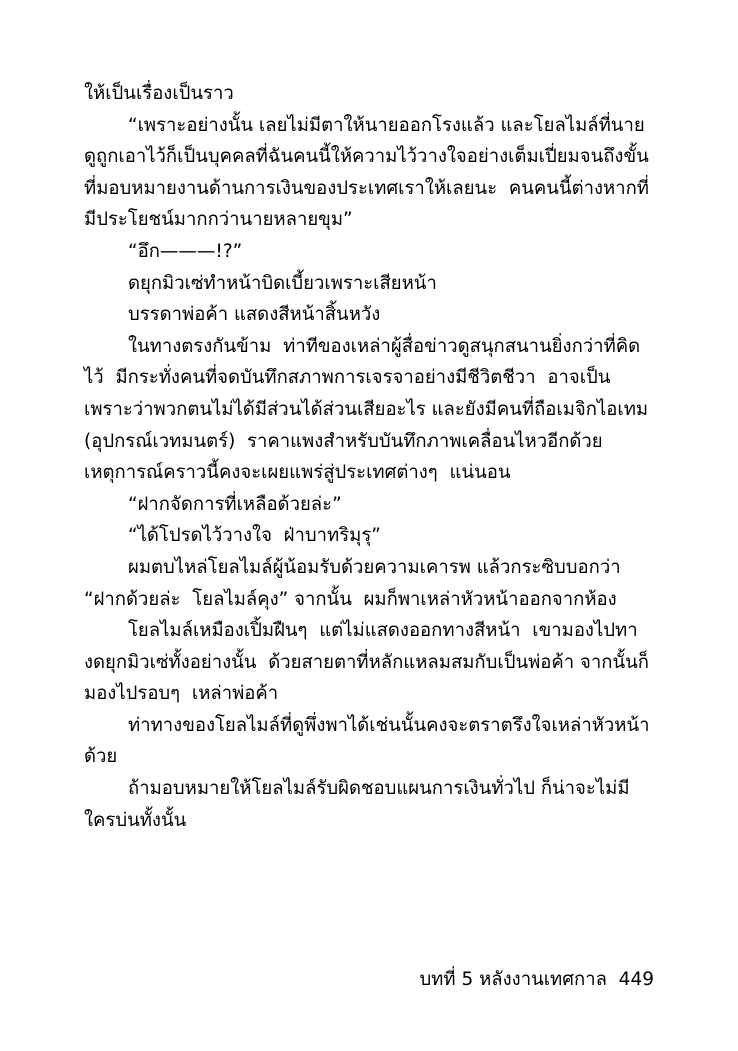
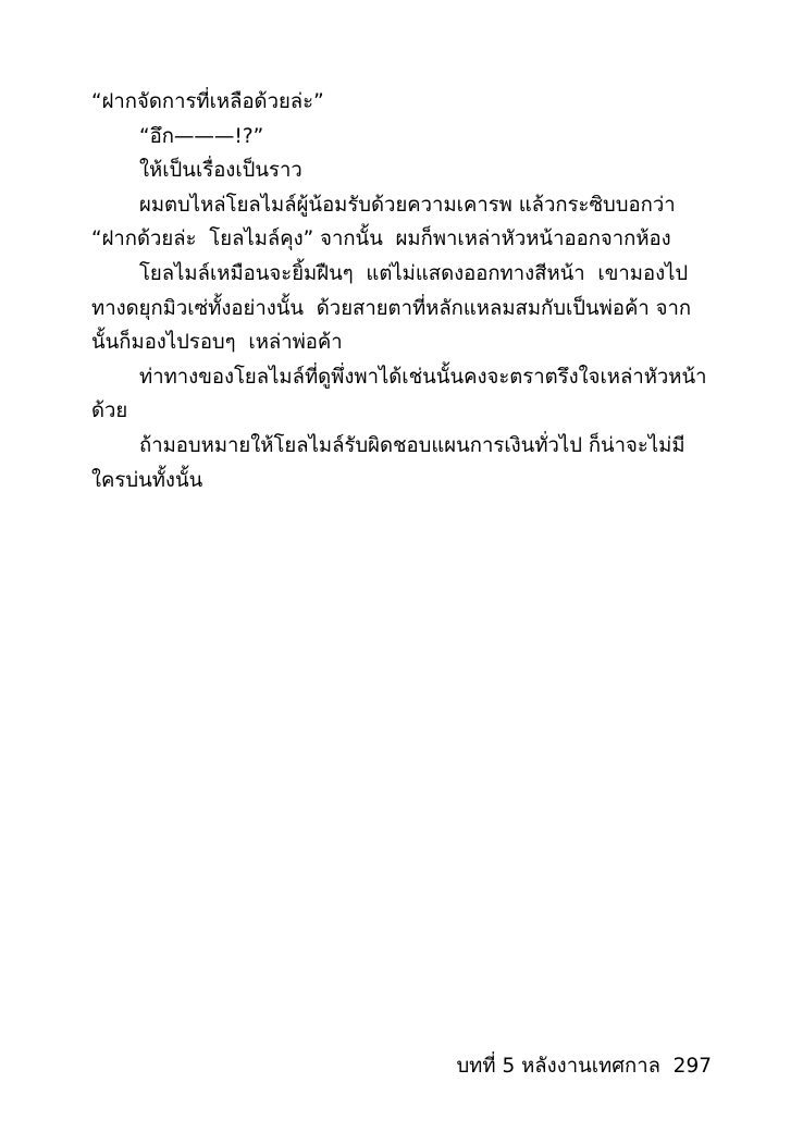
- ให้เป็นเรื่องเป็นราว
+ “ฝากจัดการที่เหลือด้วยล่ะ”
- “เพราะอย่างนั้น เลยไม่มีตาให้นายออกโรงแล้ว และโยลไมล์ที่นายดูถูกเอาไว้ก็เป็นบุคคลที่ฉันคนนี้ให้ความไว้วางใจอย่างเต็มเปี่ยมจนถึงขั้นที่มอบหมายงานด้านการเงินของประเทศเราให้เลยนะ คนคนนี้ต่างหากที่มีประโยชน์มากกว่านายหลายขุม”
  “อึก———!?”
- ดยุกมิวเซ่ทำหน้าบิดเบี้ยวเพราะเสียหน้า
- บรรดาพ่อค้า แสดงสีหน้าสิ้นหวัง
- ในทางตรงกันข้าม ท่าทีของเหล่าผู้สื่อข่าวดูสนุกสนานยิ่งกว่าที่คิดไว้ มีกระทั่งคนที่จดบันทึกสภาพการเจรจาอย่างมีชีวิตชีวา อาจเป็นเพราะว่าพวกตนไม่ได้มีส่วนได้ส่วนเสียอะไร และยังมีคนที่ถือเมจิกไอเทม (อุปกรณ์เวทมนตร์) ราคาแพงสำหรับบันทึกภาพเคลื่อนไหวอีกด้วย เหตุการณ์คราวนี้คงจะเผยแพร่สู่ประเทศต่างๆ แน่นอน
- “ฝากจัดการที่เหลือด้วยล่ะ”
+ ให้เป็นเรื่องเป็นราว
- “ได้โปรดไว้วางใจ ฝ่าบาทริมุรุ”
  ผมตบไหล่โยลไมล์ผู้น้อมรับด้วยความเคารพ แล้วกระซิบบอกว่า “ฝากด้วยล่ะ โยลไมล์คุง” จากนั้น ผมก็พาเหล่าหัวหน้าออกจากห้อง
- โยลไมล์เหมืองเปิ้มฝืนๆ แต่ไม่แสดงออกทางสีหน้า เขามองไปทางดยุกมิวเซ่ทั้งอย่างนั้น ด้วยสายตาที่หลักแหลมสมกับเป็นพ่อค้า จากนั้นก็มองไปรอบๆ เหล่าพ่อค้า
+ โยลไมล์เหมือนจะยิ้มฝืนๆ แต่ไม่แสดงออกทางสีหน้า เขามองไปทางดยุกมิวเซ่ทั้งอย่างนั้น ด้วยสายตาที่หลักแหลมสมกับเป็นพ่อค้า จากนั้นก็มองไปรอบๆ เหล่าพ่อค้า
  ท่าทางของโยลไมล์ที่ดูพึ่งพาได้เช่นนั้นคงจะตราตรึงใจเหล่าหัวหน้าด้วย
  ถ้ามอบหมายให้โยลไมล์รับผิดชอบแผนการเงินทั่วไป ก็น่าจะไม่มีใครบ่นทั้งนั้น
- บทที่ 5 หลังงานเทศกาล 449
+ บทที่ 5 หลังงานเทศกาล 297
